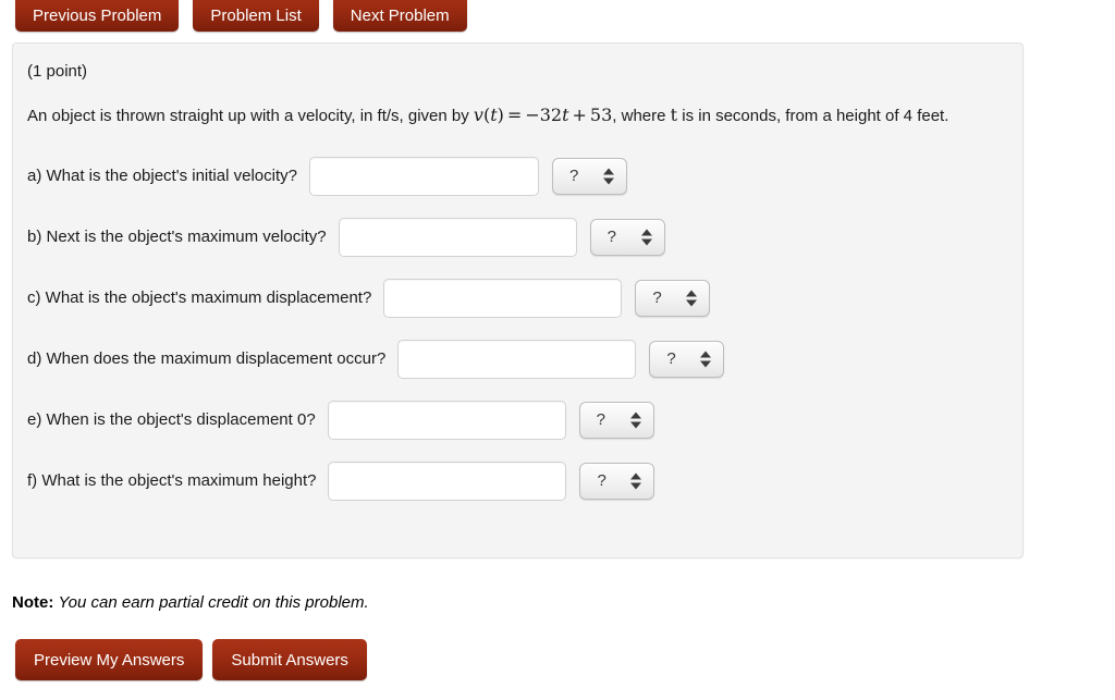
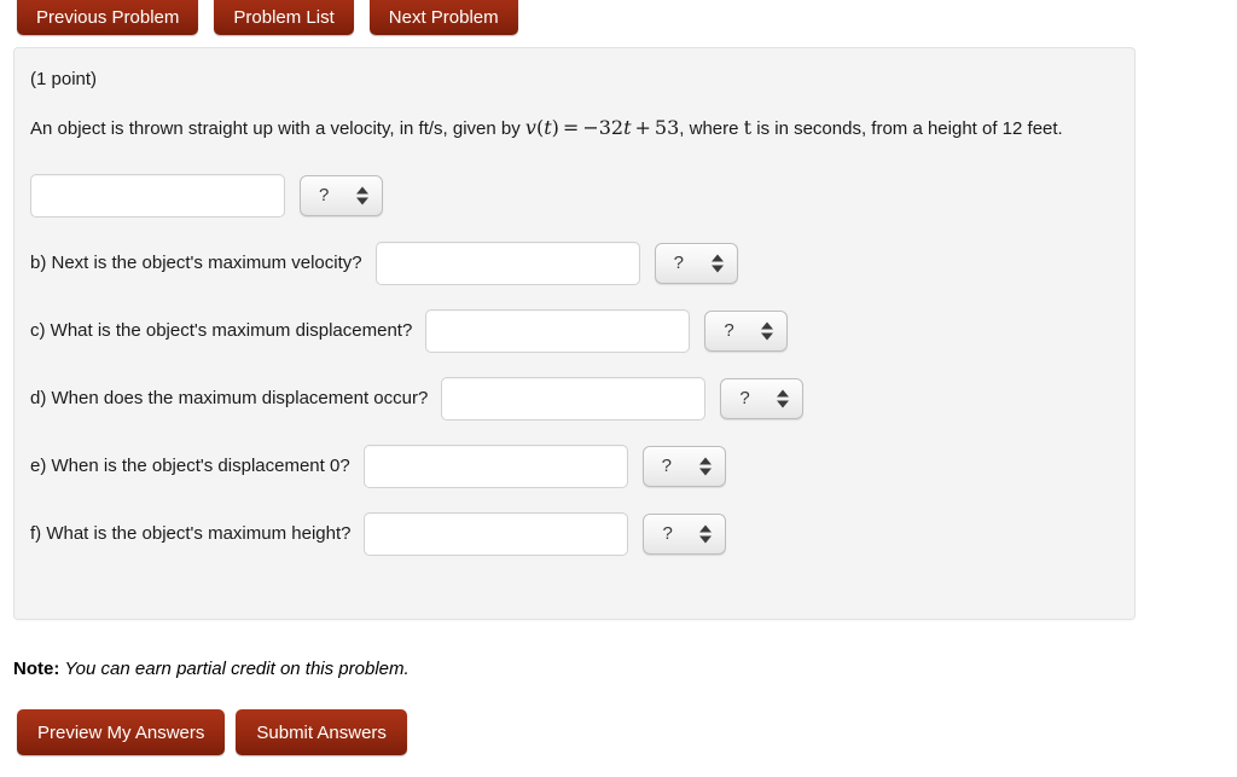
  Previous Problem
  Problem List
  Next Problem
  (1 point)
- An object is thrown straight up with a velocity, in ft/s, given by v(t) = −32t + 53, where t is in seconds, from a height of 4 feet.
+ An object is thrown straight up with a velocity, in ft/s, given by v(t) = −32t + 53, where t is in seconds, from a height of 12 feet.
- a) What is the object's initial velocity?
  ?
  b) Next is the object's maximum velocity?
  ?
  c) What is the object's maximum displacement?
  ?
  d) When does the maximum displacement occur?
  ?
  e) When is the object's displacement 0?
  ?
  f) What is the object's maximum height?
  ?
  Note: You can earn partial credit on this problem.
  Preview My Answers
  Submit Answers
